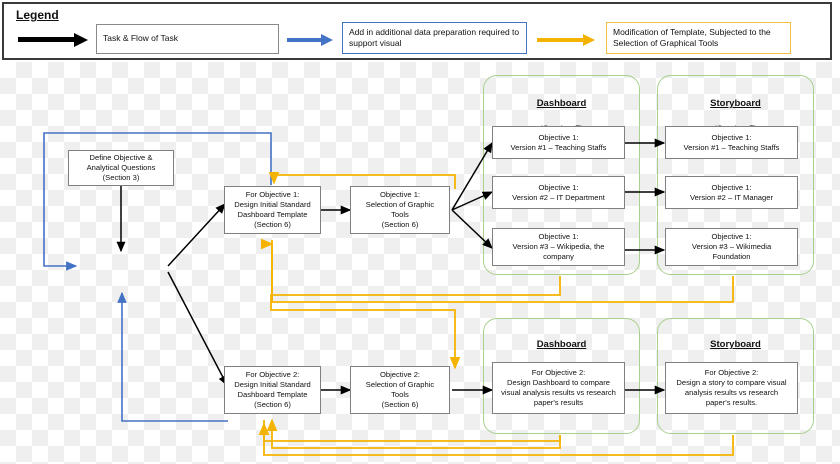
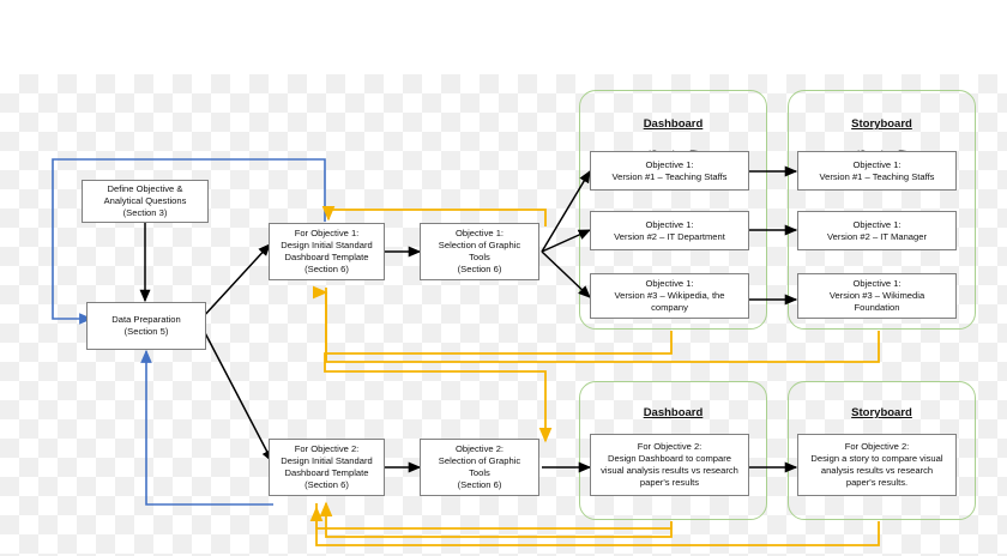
- Legend
- Task & Flow of Task
- Add in additional data preparation required to support visual
- Modification of Template, Subjected to the Selection of Graphical Tools
  Dashboard
  Storyboard
  Dashboard
  Storyboard
  Define Objective &
  Analytical Questions
  (Section 3)
+ Data Preparation
+ (Section 5)
  For Objective 1:
  Design Initial Standard
  Dashboard Template
  (Section 6)
  Objective 1:
  Selection of Graphic
  Tools
  (Section 6)
  For Objective 2:
  Design Initial Standard
  Dashboard Template
  (Section 6)
  Objective 2:
  Selection of Graphic
  Tools
  (Section 6)
  Objective 1:
  Version #1 – Teaching Staffs
  Objective 1:
  Version #2 – IT Department
  Objective 1:
  Version #3 – Wikipedia, the
  company
  Objective 1:
  Version #1 – Teaching Staffs
  Objective 1:
  Version #2 – IT Manager
  Objective 1:
  Version #3 – Wikimedia
  Foundation
  For Objective 2:
  Design Dashboard to compare
  visual analysis results vs research
  paper's results
  For Objective 2:
  Design a story to compare visual
  analysis results vs research
  paper's results.
